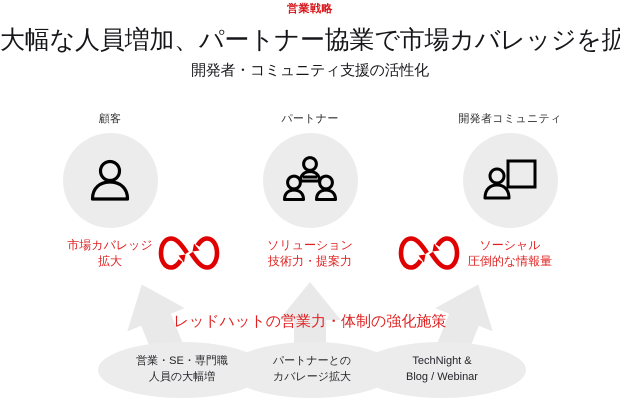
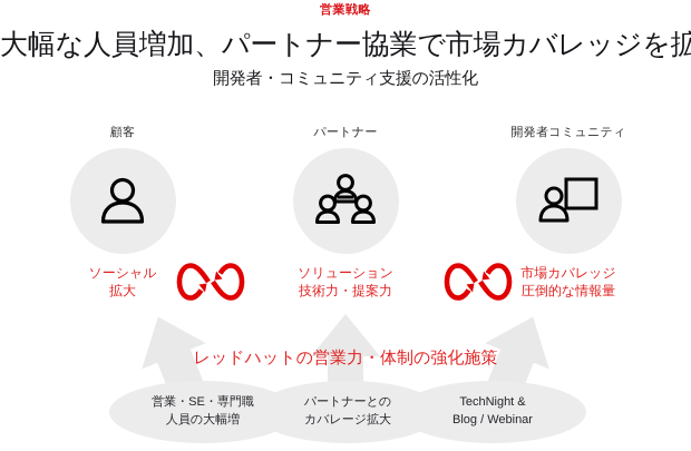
  営業戦略
  大幅な人員増加、パートナー協業で市場カバレッジを拡
  開発者・コミュニティ支援の活性化
  顧客
- 市場カバレッジ
+ ソーシャル
  拡大
  パートナー
  ソリューション
  技術力・提案力
  開発者コミュニティ
- ソーシャル
+ 市場カバレッジ
  圧倒的な情報量
  レッドハットの営業力・体制の強化施策
  営業・SE・専門職
  人員の大幅増
  パートナーとの
  カバレージ拡大
  TechNight &
  Blog / Webinar
